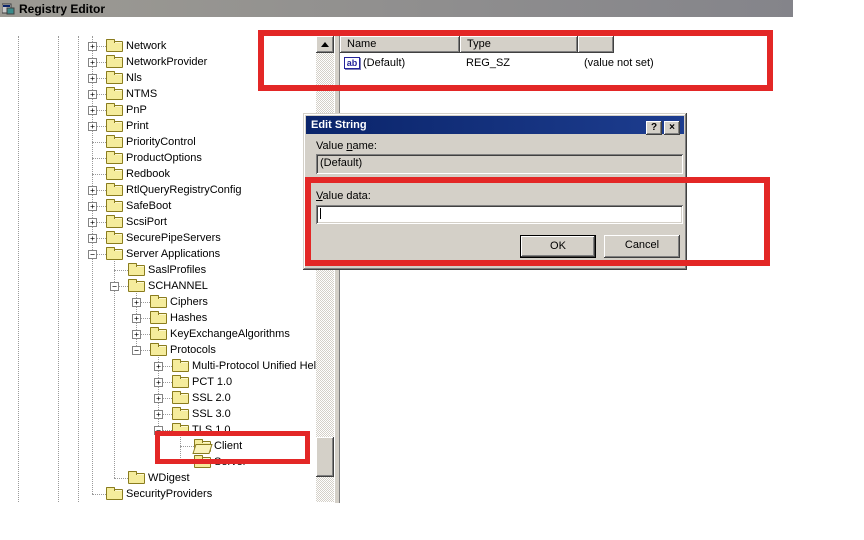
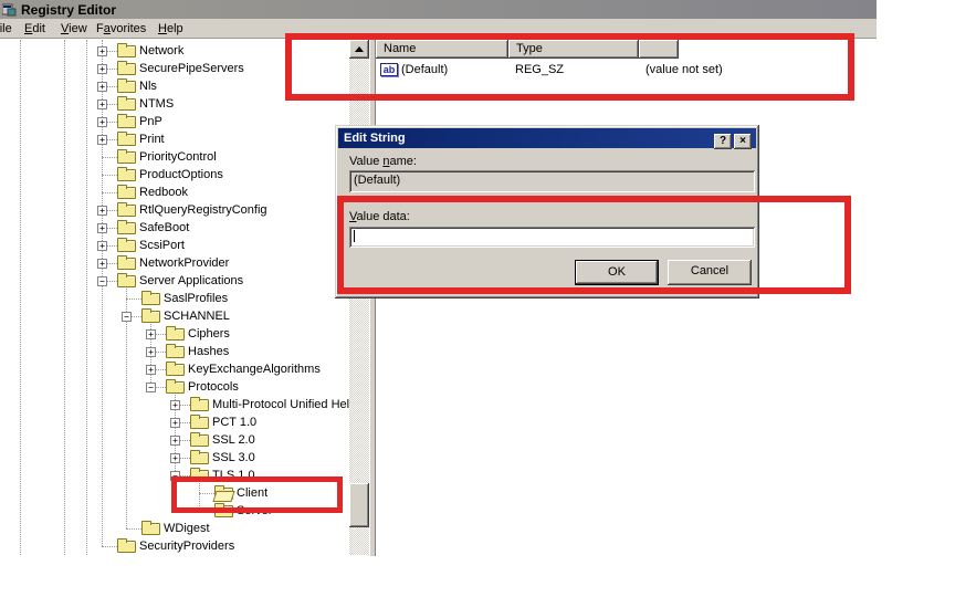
  Registry Editor
+ ile
+ Edit
+ View
+ Favorites
+ Help
  +
  Network
  +
- NetworkProvider
+ SecurePipeServers
  +
  Nls
  +
  NTMS
  +
  PnP
  +
  Print
  PriorityControl
  ProductOptions
  Redbook
  +
  RtlQueryRegistryConfig
  +
  SafeBoot
  +
  ScsiPort
  +
- SecurePipeServers
+ NetworkProvider
  −
  Server Applications
  SaslProfiles
  −
  SCHANNEL
  +
  Ciphers
  +
  Hashes
  +
  KeyExchangeAlgorithms
  −
  Protocols
  +
  Multi-Protocol Unified Hel
  +
  PCT 1.0
  +
  SSL 2.0
  +
  SSL 3.0
  −
  TLS 1.0
  Client
  Server
  WDigest
  SecurityProviders
  Name
  Type
  ab
  (Default)
  REG_SZ
  (value not set)
  Edit String
  ?
  ×
  Value name:
  (Default)
  Value data:
  OK
  Cancel
